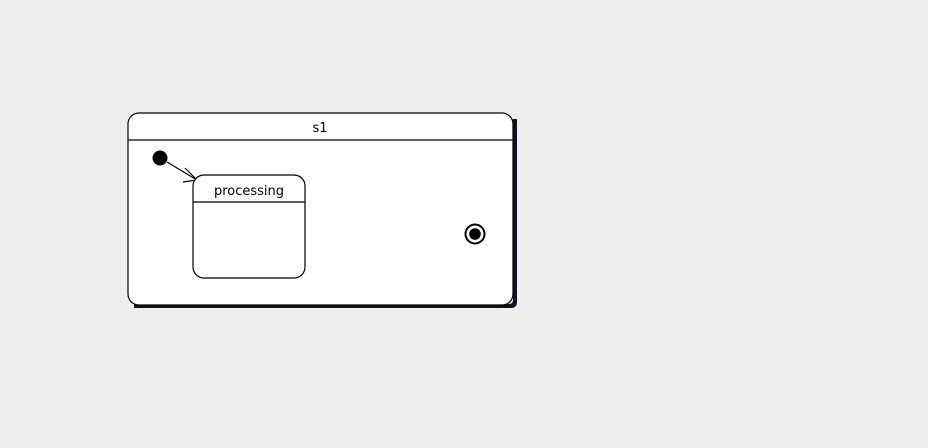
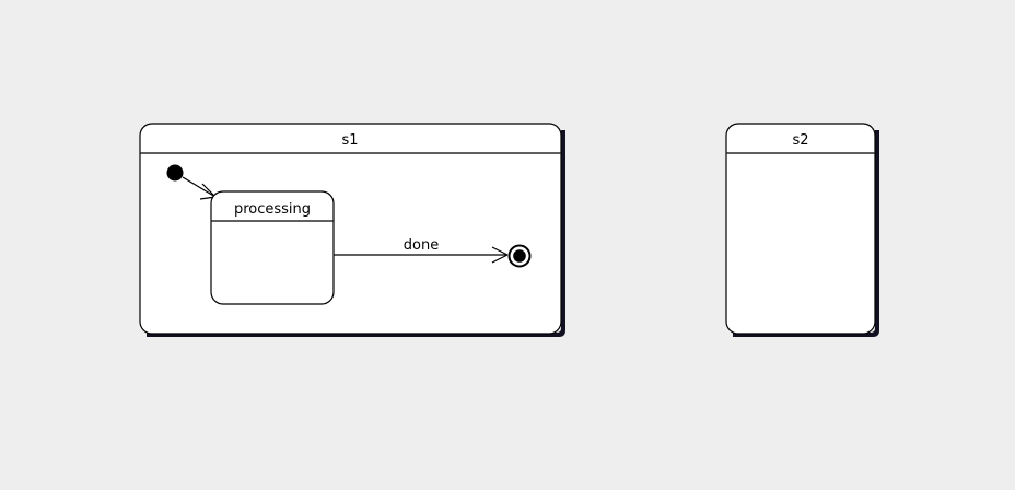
  s1
  processing
+ done
+ s2
